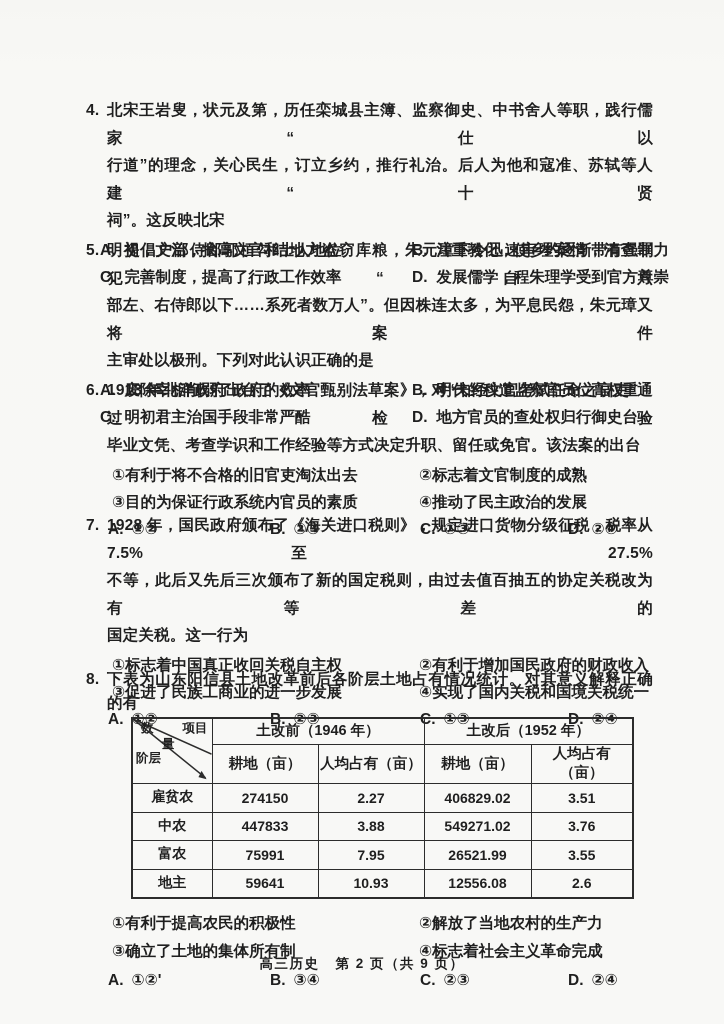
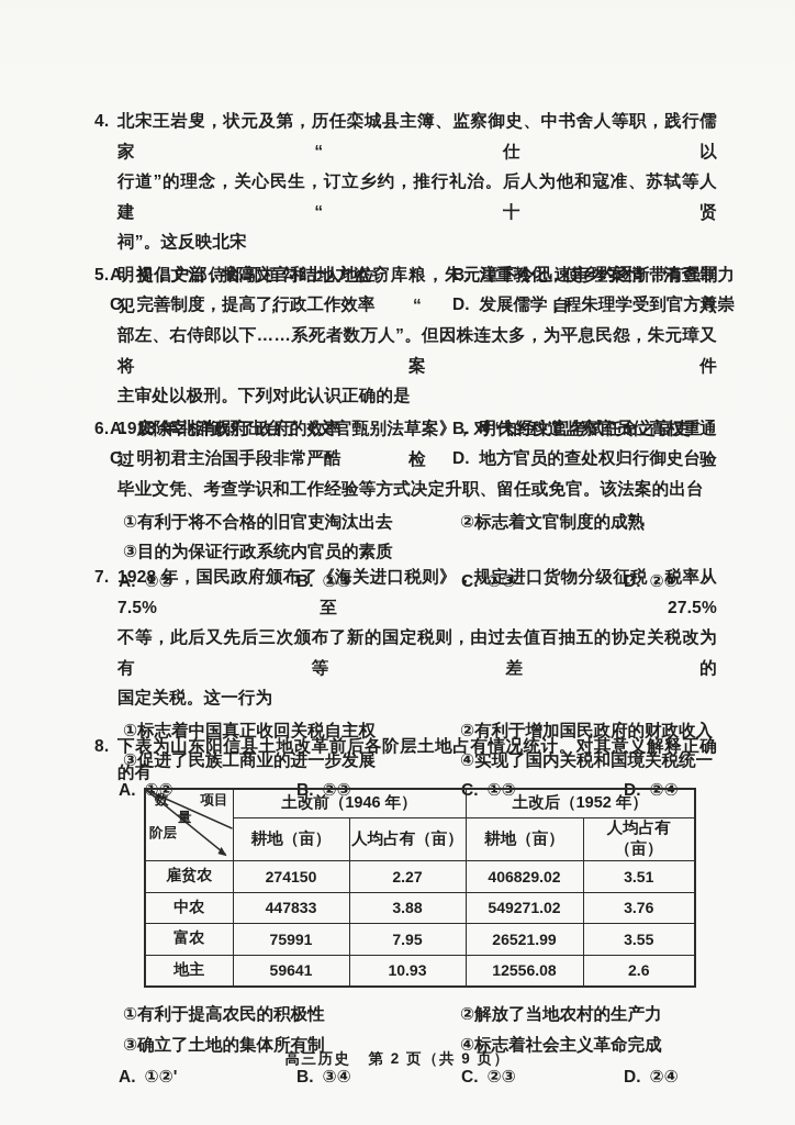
  4.
  北宋王岩叟，状元及第，历任栾城县主簿、监察御史、中书舍人等职，践行儒家“仕以
  行道”的理念，关心民生，订立乡约，推行礼治。后人为他和寇准、苏轼等人建“十贤
  祠”。这反映北宋
  A. 提倡文治，抬高文官和士人地位
  B. 注重教化，使乡约逐渐带有强制力
  C. 完善制度，提高了行政工作效率
  D. 发展儒学，程朱理学受到官方尊崇
  5.
  明初，户部侍郎郭桓勾结地方盗窃库粮，朱元璋下令迅速审理案情，清查罪犯，“自六
  部左、右侍郎以下……系死者数万人”。但因株连太多，为平息民怨，朱元璋又将案件
  主审处以极刑。下列对此认识正确的是
  A. 废除宰相削弱了政府的效率
  B. 明代的科道监察官员位高权重
  C. 明初君主治国手段非常严酷
  D. 地方官员的查处权归行御史台
  6.
  1913 年北洋政府出台了《文官甄别法草案》，对“未经文官考试任命之官吏”通过检验
  毕业文凭、考查学识和工作经验等方式决定升职、留任或免官。该法案的出台
  ①有利于将不合格的旧官吏淘汰出去
  ②标志着文官制度的成熟
  ③目的为保证行政系统内官员的素质
- ④推动了民主政治的发展
  A. ①②
  B. ②③
  C. ①③
  D. ②④
  7.
  1928 年，国民政府颁布了《海关进口税则》，规定进口货物分级征税，税率从 7.5%至 27.5%
  不等，此后又先后三次颁布了新的国定税则，由过去值百抽五的协定关税改为有等差的
  国定关税。这一行为
  ①标志着中国真正收回关税自主权
  ②有利于增加国民政府的财政收入
  ③促进了民族工商业的进一步发展
  ④实现了国内关税和国境关税统一
  A. ①②
  B. ②③
  C. ①③
  D. ②④
  8.
  下表为山东阳信县土地改革前后各阶层土地占有情况统计。对其意义解释正确的有
  数 项目 量 阶层	土改前（1946 年）	土改后（1952 年）
  耕地（亩）	人均占有（亩）	耕地（亩）	人均占有（亩）
  雇贫农	274150	2.27	406829.02	3.51
  中农	447833	3.88	549271.02	3.76
  富农	75991	7.95	26521.99	3.55
  地主	59641	10.93	12556.08	2.6
  ①有利于提高农民的积极性
  ②解放了当地农村的生产力
  ③确立了土地的集体所有制
  ④标志着社会主义革命完成
  A. ①②'
  B. ③④
  C. ②③
  D. ②④
  高三历史 第 2 页（共 9 页）
